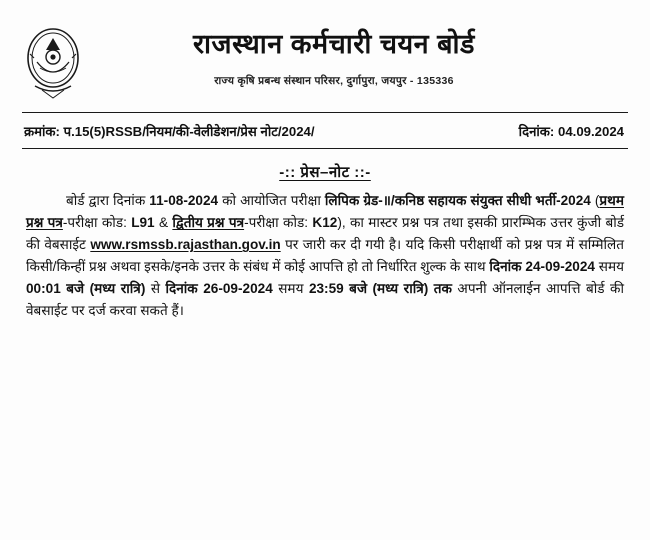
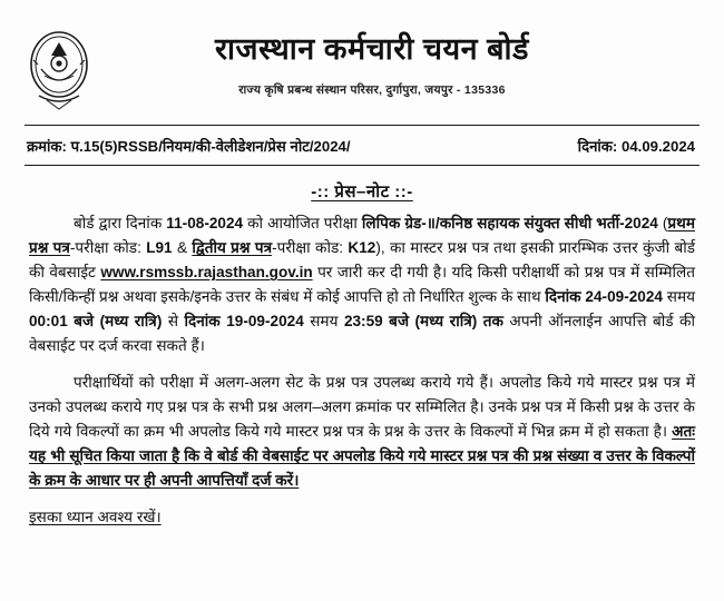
  राजस्थान कर्मचारी चयन बोर्ड
  राज्य कृषि प्रबन्ध संस्थान परिसर, दुर्गापुरा, जयपुर - 135336
  क्रमांक: प.15(5)RSSB/नियम/की-वेलीडेशन/प्रेस नोट/2024/
  दिनांक: 04.09.2024
  -:: प्रेस–नोट ::-
- बोर्ड द्वारा दिनांक 11-08-2024 को आयोजित परीक्षा लिपिक ग्रेड-॥/कनिष्ठ सहायक संयुक्त सीधी भर्ती-2024 (प्रथम प्रश्न पत्र-परीक्षा कोड: L91 & द्वितीय प्रश्न पत्र-परीक्षा कोड: K12), का मास्टर प्रश्न पत्र तथा इसकी प्रारम्भिक उत्तर कुंजी बोर्ड की वेबसाईट www.rsmssb.rajasthan.gov.in पर जारी कर दी गयी है। यदि किसी परीक्षार्थी को प्रश्न पत्र में सम्मिलित किसी/किन्हीं प्रश्न अथवा इसके/इनके उत्तर के संबंध में कोई आपत्ति हो तो निर्धारित शुल्क के साथ दिनांक 24-09-2024 समय 00:01 बजे (मध्य रात्रि) से दिनांक 26-09-2024 समय 23:59 बजे (मध्य रात्रि) तक अपनी ऑनलाईन आपत्ति बोर्ड की वेबसाईट पर दर्ज करवा सकते हैं।
+ बोर्ड द्वारा दिनांक 11-08-2024 को आयोजित परीक्षा लिपिक ग्रेड-॥/कनिष्ठ सहायक संयुक्त सीधी भर्ती-2024 (प्रथम प्रश्न पत्र-परीक्षा कोड: L91 & द्वितीय प्रश्न पत्र-परीक्षा कोड: K12), का मास्टर प्रश्न पत्र तथा इसकी प्रारम्भिक उत्तर कुंजी बोर्ड की वेबसाईट www.rsmssb.rajasthan.gov.in पर जारी कर दी गयी है। यदि किसी परीक्षार्थी को प्रश्न पत्र में सम्मिलित किसी/किन्हीं प्रश्न अथवा इसके/इनके उत्तर के संबंध में कोई आपत्ति हो तो निर्धारित शुल्क के साथ दिनांक 24-09-2024 समय 00:01 बजे (मध्य रात्रि) से दिनांक 19-09-2024 समय 23:59 बजे (मध्य रात्रि) तक अपनी ऑनलाईन आपत्ति बोर्ड की वेबसाईट पर दर्ज करवा सकते हैं।
+ परीक्षार्थियों को परीक्षा में अलग-अलग सेट के प्रश्न पत्र उपलब्ध कराये गये हैं। अपलोड किये गये मास्टर प्रश्न पत्र में उनको उपलब्ध कराये गए प्रश्न पत्र के सभी प्रश्न अलग–अलग क्रमांक पर सम्मिलित है। उनके प्रश्न पत्र में किसी प्रश्न के उत्तर के दिये गये विकल्पों का क्रम भी अपलोड किये गये मास्टर प्रश्न पत्र के प्रश्न के उत्तर के विकल्पों में भिन्न क्रम में हो सकता है। अतः यह भी सूचित किया जाता है कि वे बोर्ड की वेबसाईट पर अपलोड किये गये मास्टर प्रश्न पत्र की प्रश्न संख्या व उत्तर के विकल्पों के क्रम के आधार पर ही अपनी आपत्तियाँ दर्ज करें।
+ इसका ध्यान अवश्य रखें।
